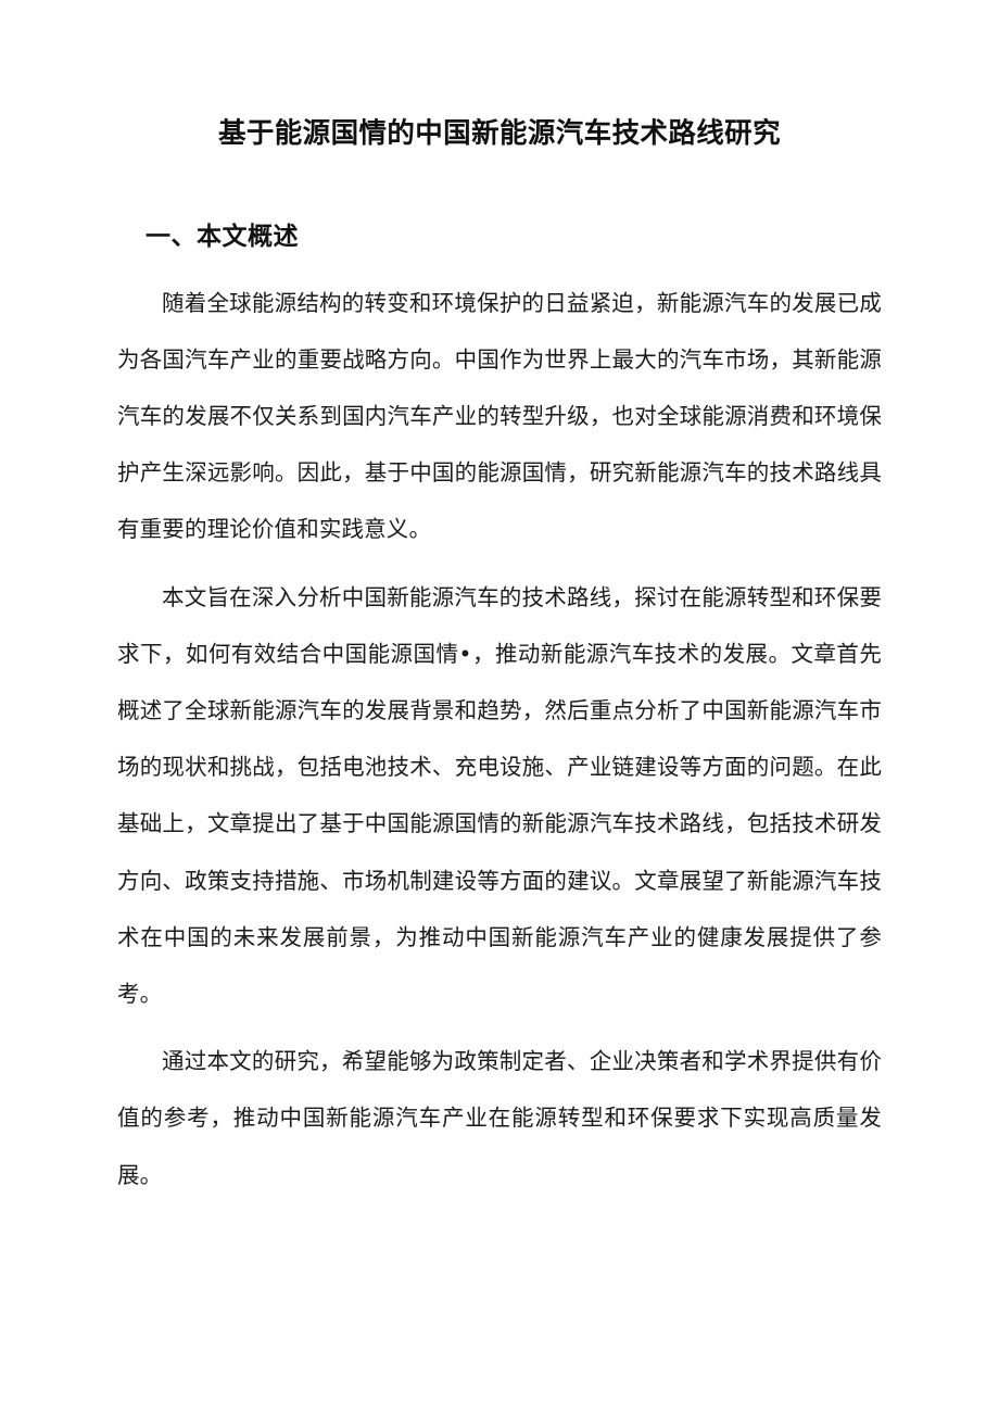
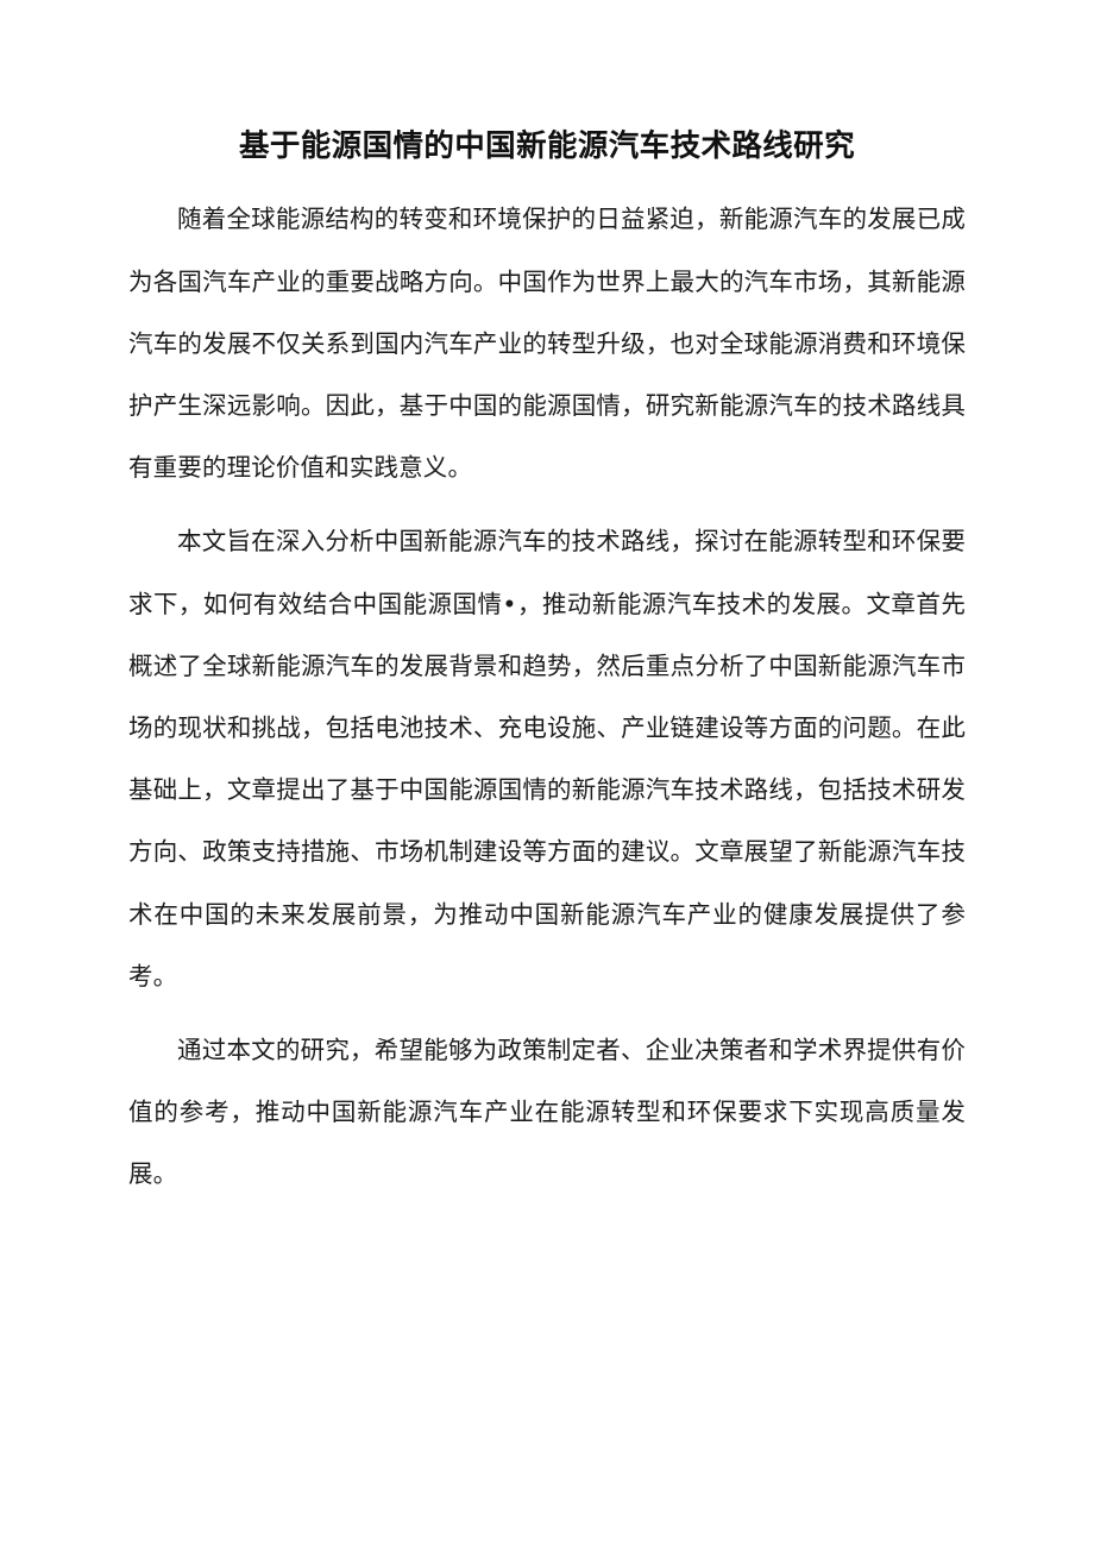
  基于能源国情的中国新能源汽车技术路线研究
- 一、本文概述
  随着全球能源结构的转变和环境保护的日益紧迫，新能源汽车的发展已成为各国汽车产业的重要战略方向。中国作为世界上最大的汽车市场，其新能源汽车的发展不仅关系到国内汽车产业的转型升级，也对全球能源消费和环境保护产生深远影响。因此，基于中国的能源国情，研究新能源汽车的技术路线具有重要的理论价值和实践意义。
  本文旨在深入分析中国新能源汽车的技术路线，探讨在能源转型和环保要求下，如何有效结合中国能源国情•，推动新能源汽车技术的发展。文章首先概述了全球新能源汽车的发展背景和趋势，然后重点分析了中国新能源汽车市场的现状和挑战，包括电池技术、充电设施、产业链建设等方面的问题。在此基础上，文章提出了基于中国能源国情的新能源汽车技术路线，包括技术研发方向、政策支持措施、市场机制建设等方面的建议。文章展望了新能源汽车技术在中国的未来发展前景，为推动中国新能源汽车产业的健康发展提供了参考。
  通过本文的研究，希望能够为政策制定者、企业决策者和学术界提供有价值的参考，推动中国新能源汽车产业在能源转型和环保要求下实现高质量发展。
